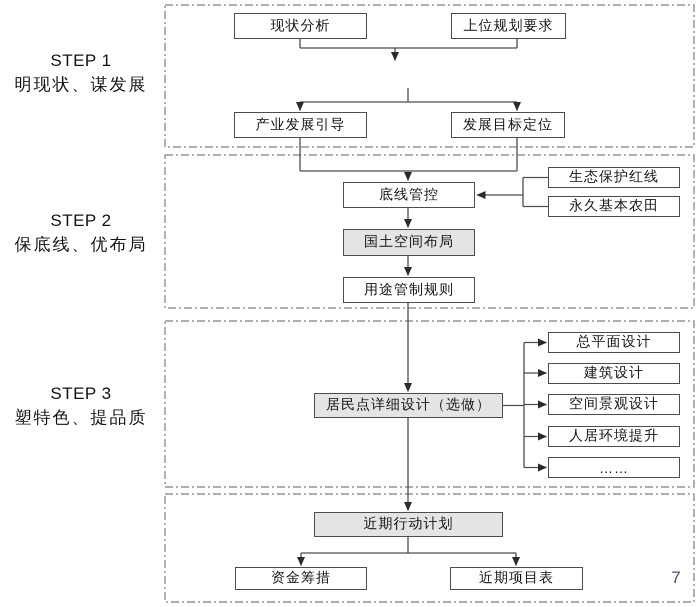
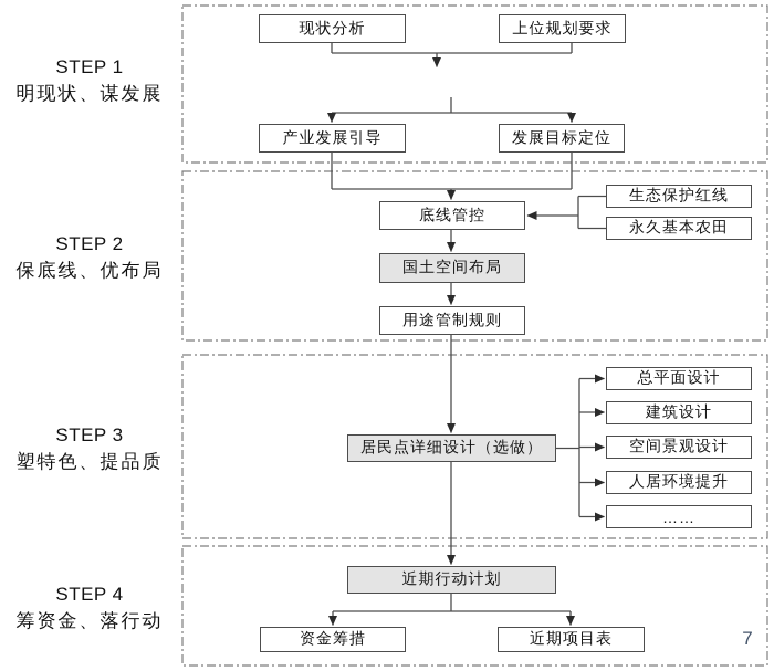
  STEP 1
  明现状、谋发展
  STEP 2
  保底线、优布局
  STEP 3
  塑特色、提品质
+ STEP 4
+ 筹资金、落行动
  现状分析
  上位规划要求
  产业发展引导
  发展目标定位
  底线管控
  生态保护红线
  永久基本农田
  国土空间布局
  用途管制规则
  居民点详细设计（选做）
  总平面设计
  建筑设计
  空间景观设计
  人居环境提升
  ……
  近期行动计划
  资金筹措
  近期项目表
  7
